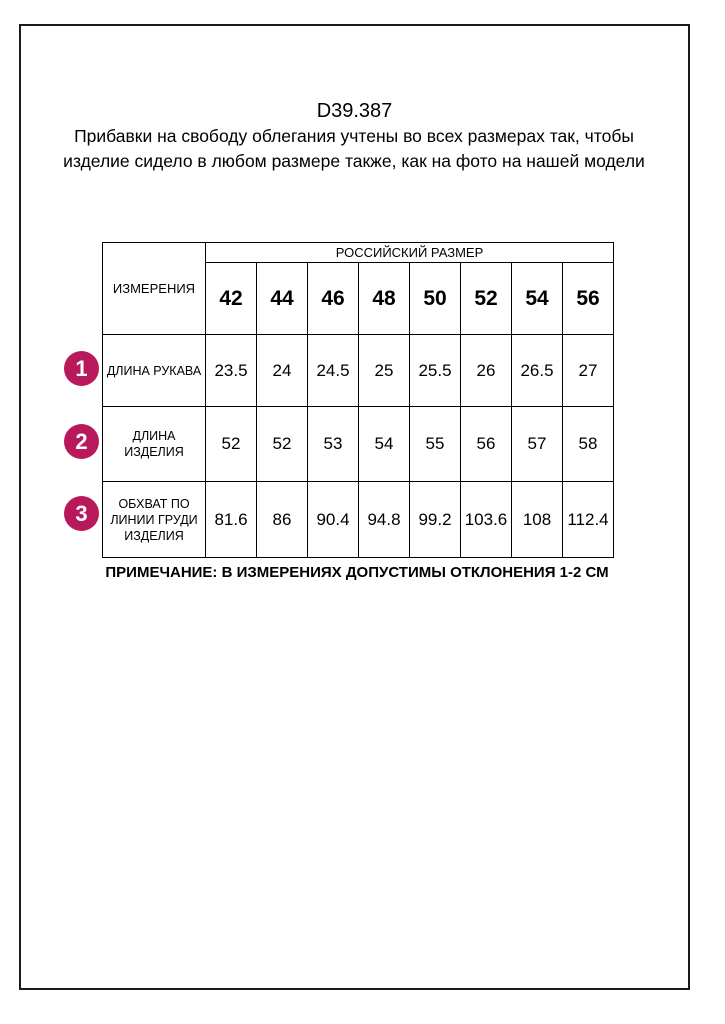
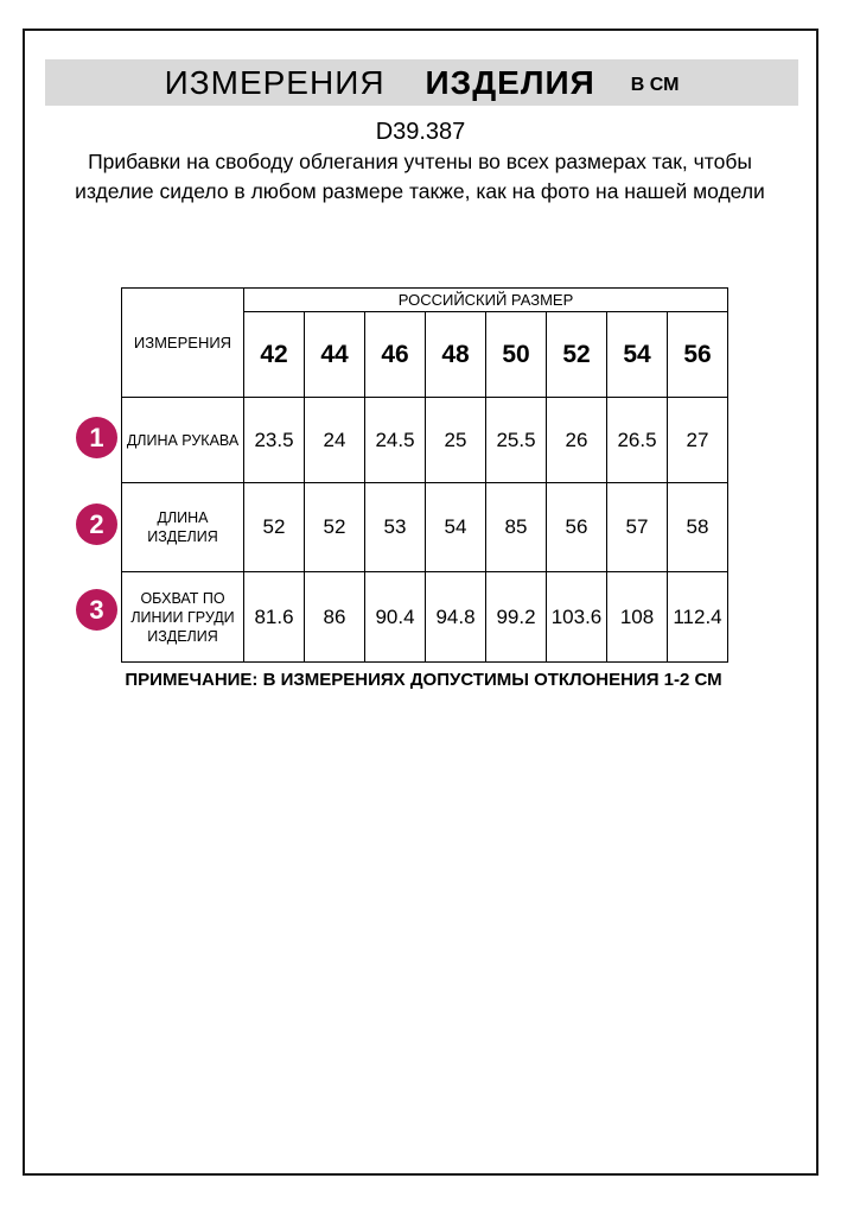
+ ИЗМЕРЕНИЯ
+ ИЗДЕЛИЯ
+ В СМ
  D39.387
  Прибавки на свободу облегания учтены во всех размерах так, чтобы изделие сидело в любом размере также, как на фото на нашей модели
  ИЗМЕРЕНИЯ	РОССИЙСКИЙ РАЗМЕР
  42	44	46	48	50	52	54	56
  ДЛИНА РУКАВА	23.5	24	24.5	25	25.5	26	26.5	27
- ДЛИНА ИЗДЕЛИЯ	52	52	53	54	55	56	57	58
+ ДЛИНА ИЗДЕЛИЯ	52	52	53	54	85	56	57	58
  ОБХВАТ ПО ЛИНИИ ГРУДИ ИЗДЕЛИЯ	81.6	86	90.4	94.8	99.2	103.6	108	112.4
  1
  2
  3
  ПРИМЕЧАНИЕ: В ИЗМЕРЕНИЯХ ДОПУСТИМЫ ОТКЛОНЕНИЯ 1-2 СМ
